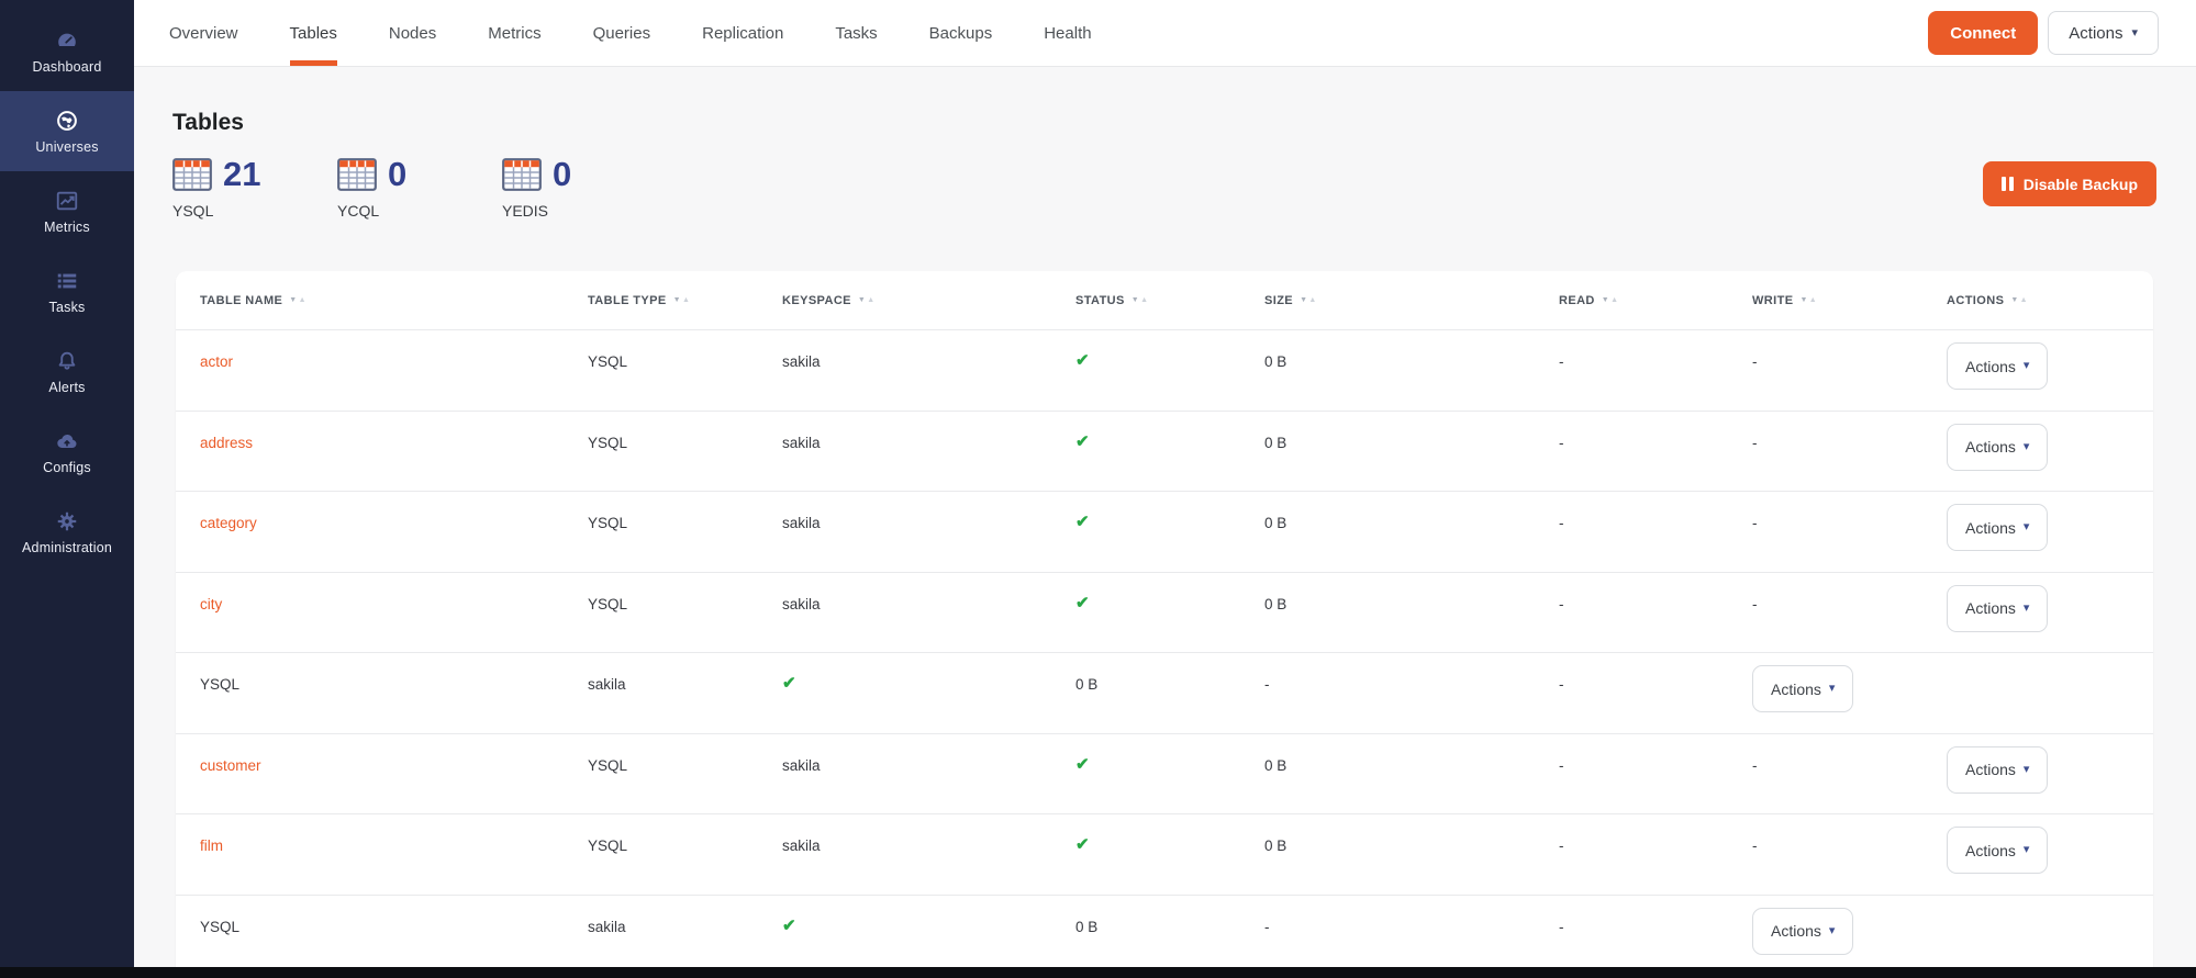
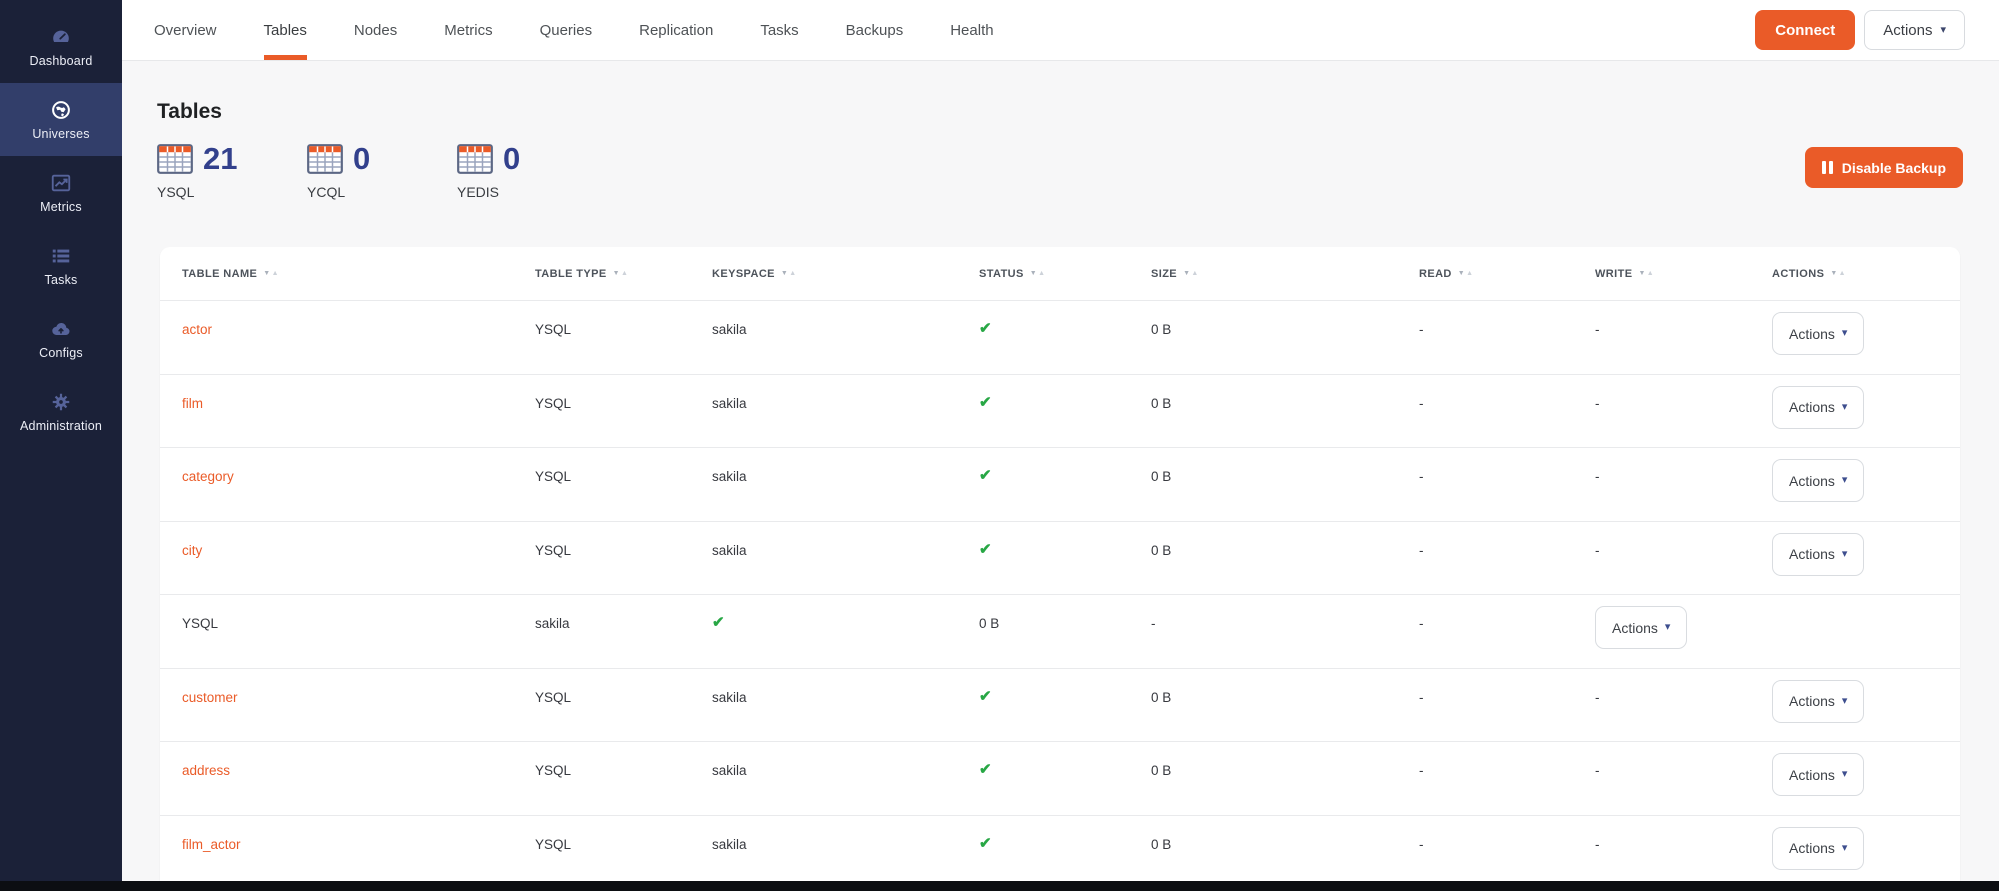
  Dashboard
  Universes
  Metrics
  Tasks
- Alerts
  Configs
  Administration
  Overview
  Tables
  Nodes
  Metrics
  Queries
  Replication
  Tasks
  Backups
  Health
  Connect
  Actions
  ▾
  Tables
  21
  YSQL
  0
  YCQL
  0
  YEDIS
  Disable Backup
  TABLE NAME
  TABLE TYPE
  KEYSPACE
  STATUS
  SIZE
  READ
  WRITE
  ACTIONS
  actor
  YSQL
  sakila
  ✔
  0 B
  -
  -
  Actions
  ▾
- address
+ film
  YSQL
  sakila
  ✔
  0 B
  -
  -
  Actions
  ▾
  category
  YSQL
  sakila
  ✔
  0 B
  -
  -
  Actions
  ▾
  city
  YSQL
  sakila
  ✔
  0 B
  -
  -
  Actions
  ▾
  YSQL
  sakila
  ✔
  0 B
  -
  -
  Actions
  ▾
  customer
  YSQL
  sakila
  ✔
  0 B
  -
  -
  Actions
  ▾
- film
+ address
  YSQL
  sakila
  ✔
  0 B
  -
  -
  Actions
  ▾
+ film_actor
  YSQL
  sakila
  ✔
  0 B
  -
  -
  Actions
  ▾
